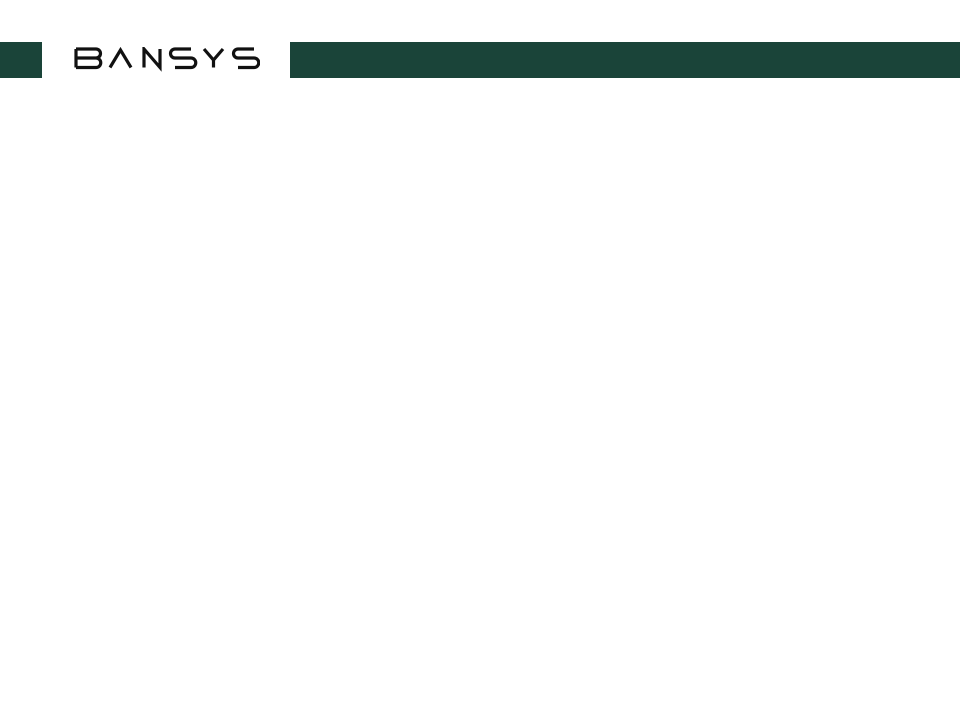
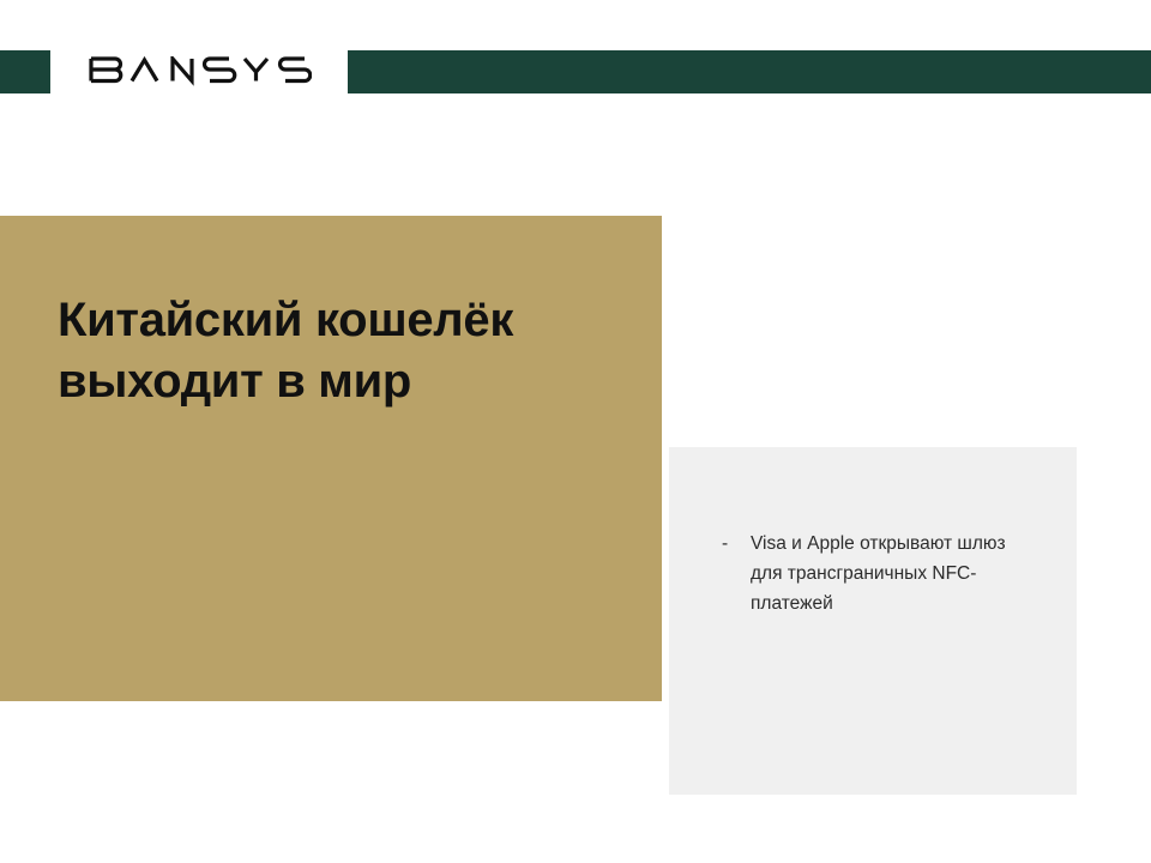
+ Китайский кошелёк
+ выходит в мир
+ -
+ Visa и Apple открывают шлюз для трансграничных NFC-платежей
